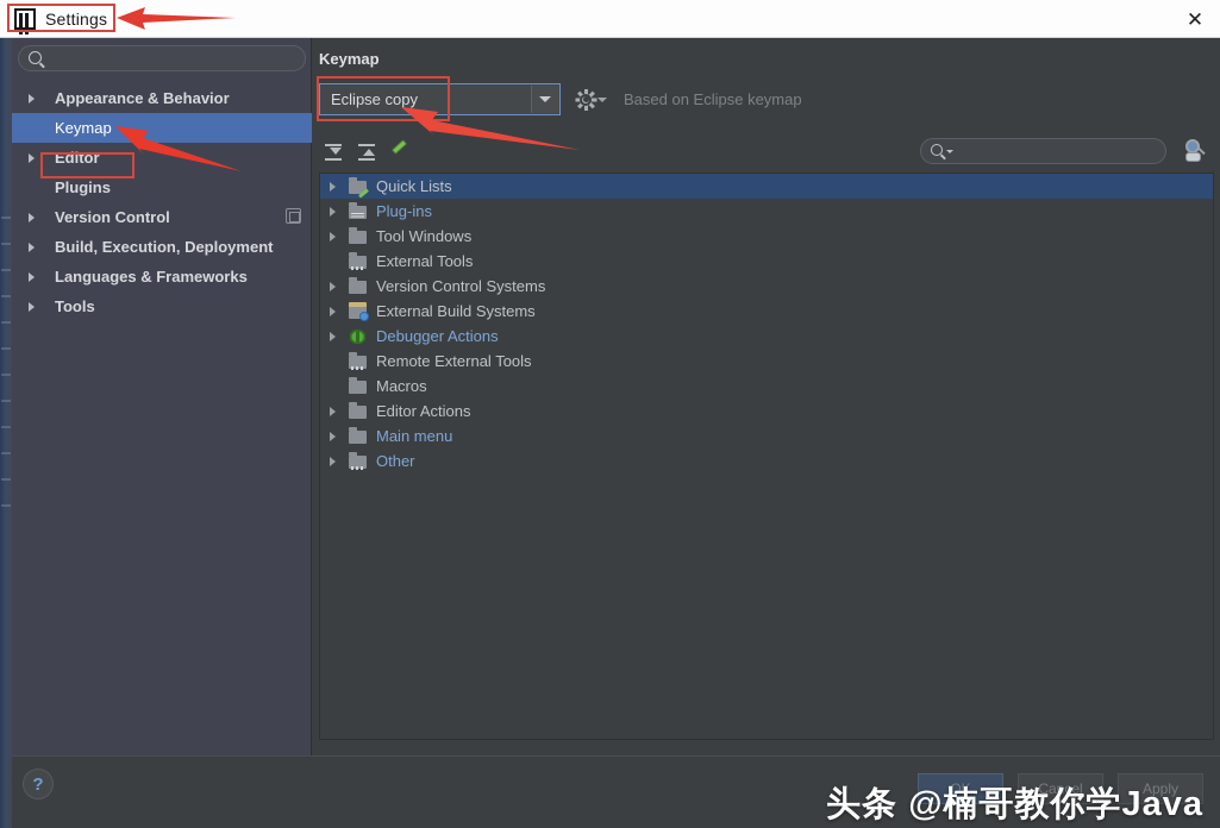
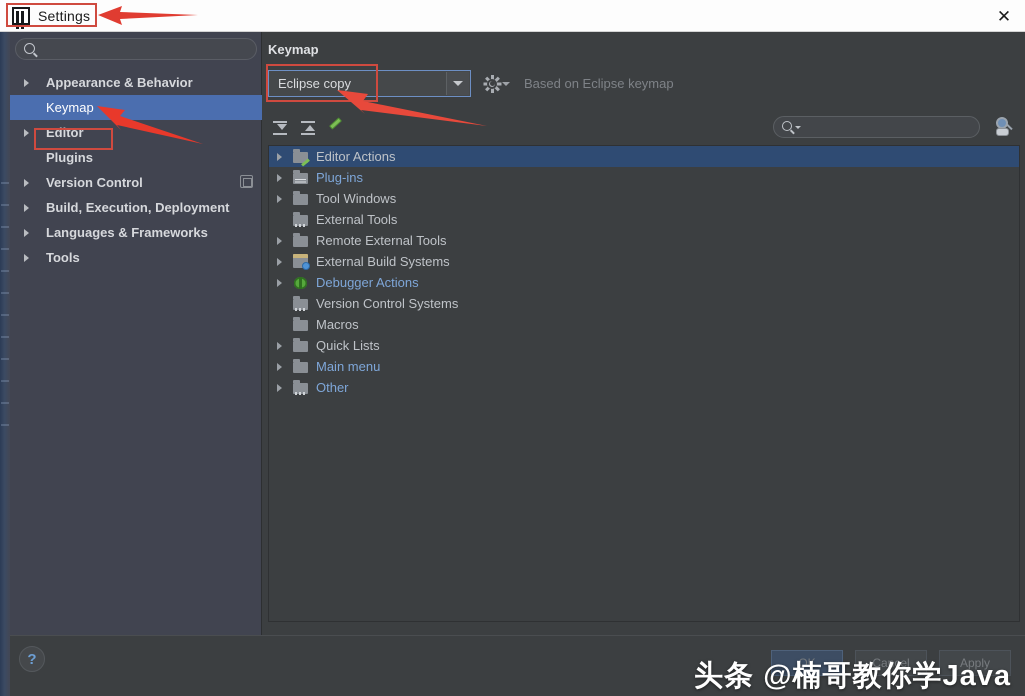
  Settings
  ✕
  Appearance & Behavior
  Keymap
  Editor
  Plugins
  Version Control
  Build, Execution, Deployment
  Languages & Frameworks
  Tools
  Keymap
  Eclipse copy
  Based on Eclipse keymap
- Quick Lists
+ Editor Actions
  Plug-ins
  Tool Windows
  External Tools
- Version Control Systems
+ Remote External Tools
  External Build Systems
  Debugger Actions
- Remote External Tools
+ Version Control Systems
  Macros
- Editor Actions
+ Quick Lists
  Main menu
  Other
  ?
  OK
  Cancel
  Apply
  头条 @楠哥教你学Java
